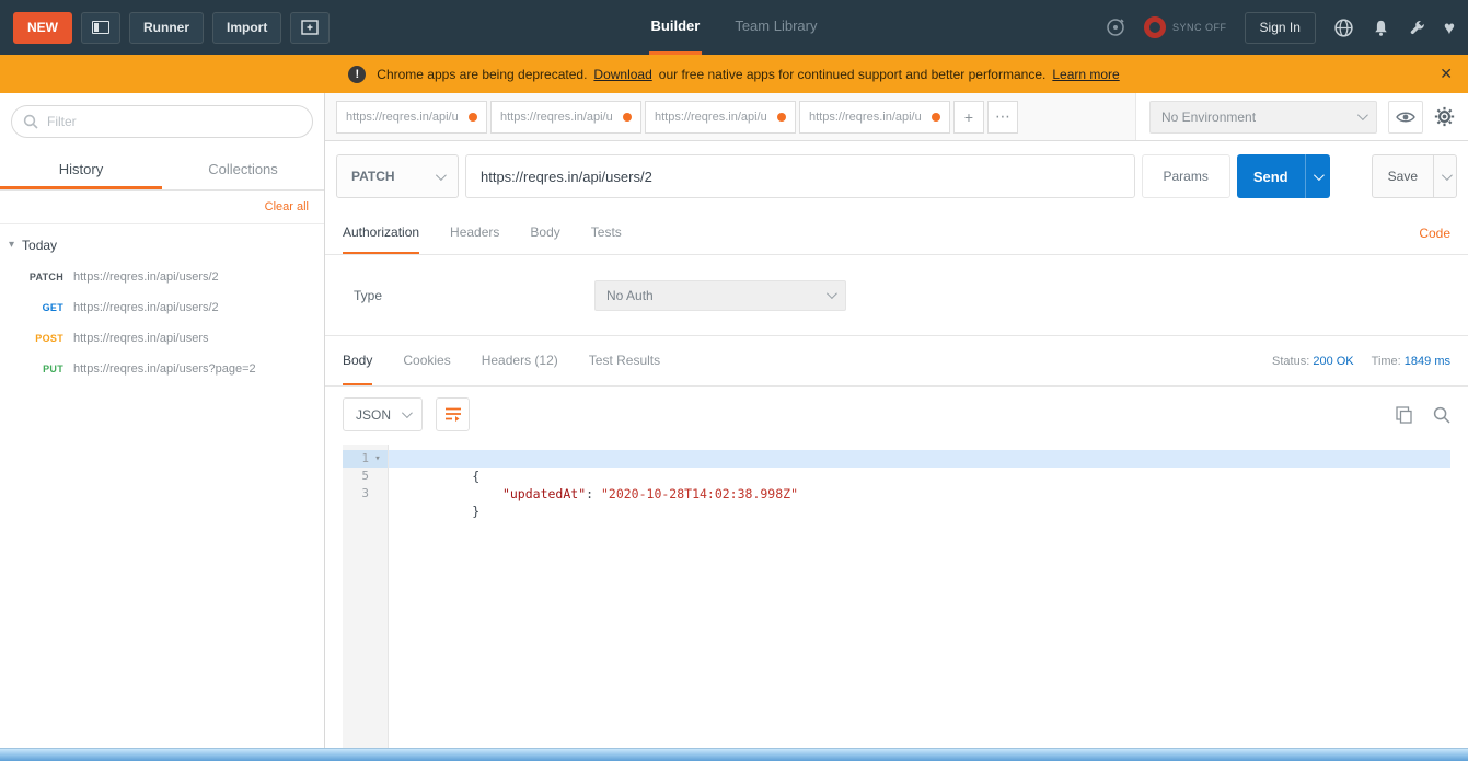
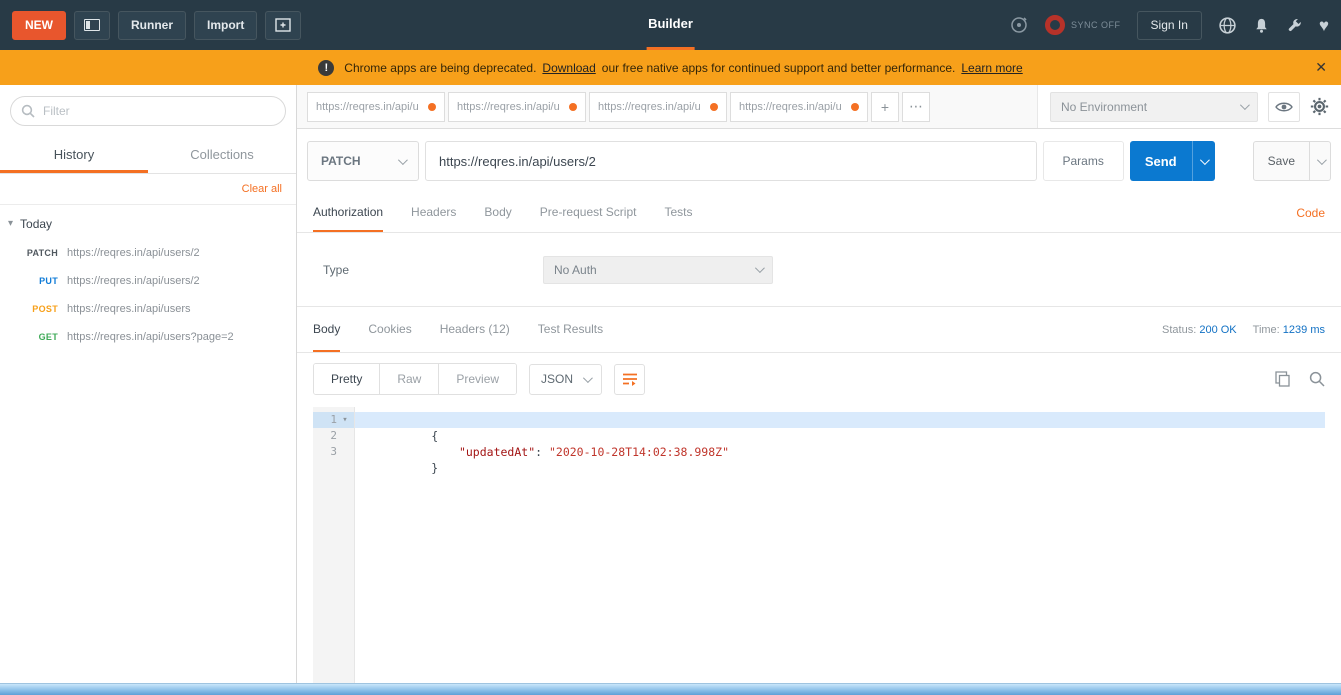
  NEW
  Runner
  Import
  Builder
- Team Library
  SYNC OFF
  Sign In
  ♥
  !
  Chrome apps are being deprecated.
  Download
  our free native apps for continued support and better performance.
  Learn more
  ✕
  Filter
  History
  Collections
  Clear all
  ▾
  Today
  PATCH
  https://reqres.in/api/users/2
- GET
+ PUT
  https://reqres.in/api/users/2
  POST
  https://reqres.in/api/users
- PUT
+ GET
  https://reqres.in/api/users?page=2
  https://reqres.in/api/u
  https://reqres.in/api/u
  https://reqres.in/api/u
  https://reqres.in/api/u
  +
  ⋯
  No Environment
  PATCH
  https://reqres.in/api/users/2
  Params
  Send
  Save
  Authorization
  Headers
  Body
+ Pre-request Script
  Tests
  Code
  Type
  No Auth
  Body
  Cookies
  Headers
  (12)
  Test Results
  Status: 200 OK
- Time: 1849 ms
+ Time: 1239 ms
+ Pretty
+ Raw
+ Preview
  JSON
  1
  ▾
- 5
+ 2
  3
  {
  "updatedAt": "2020-10-28T14:02:38.998Z"
  }
